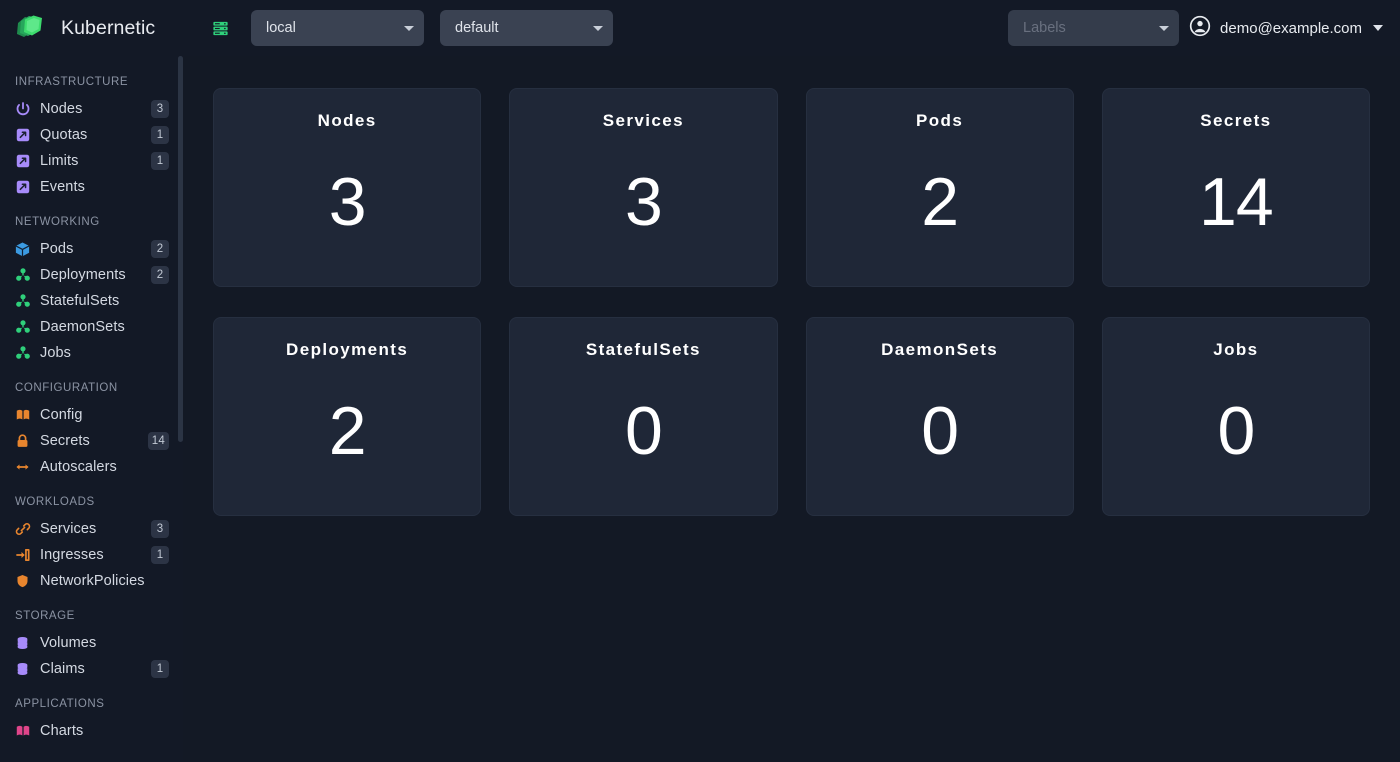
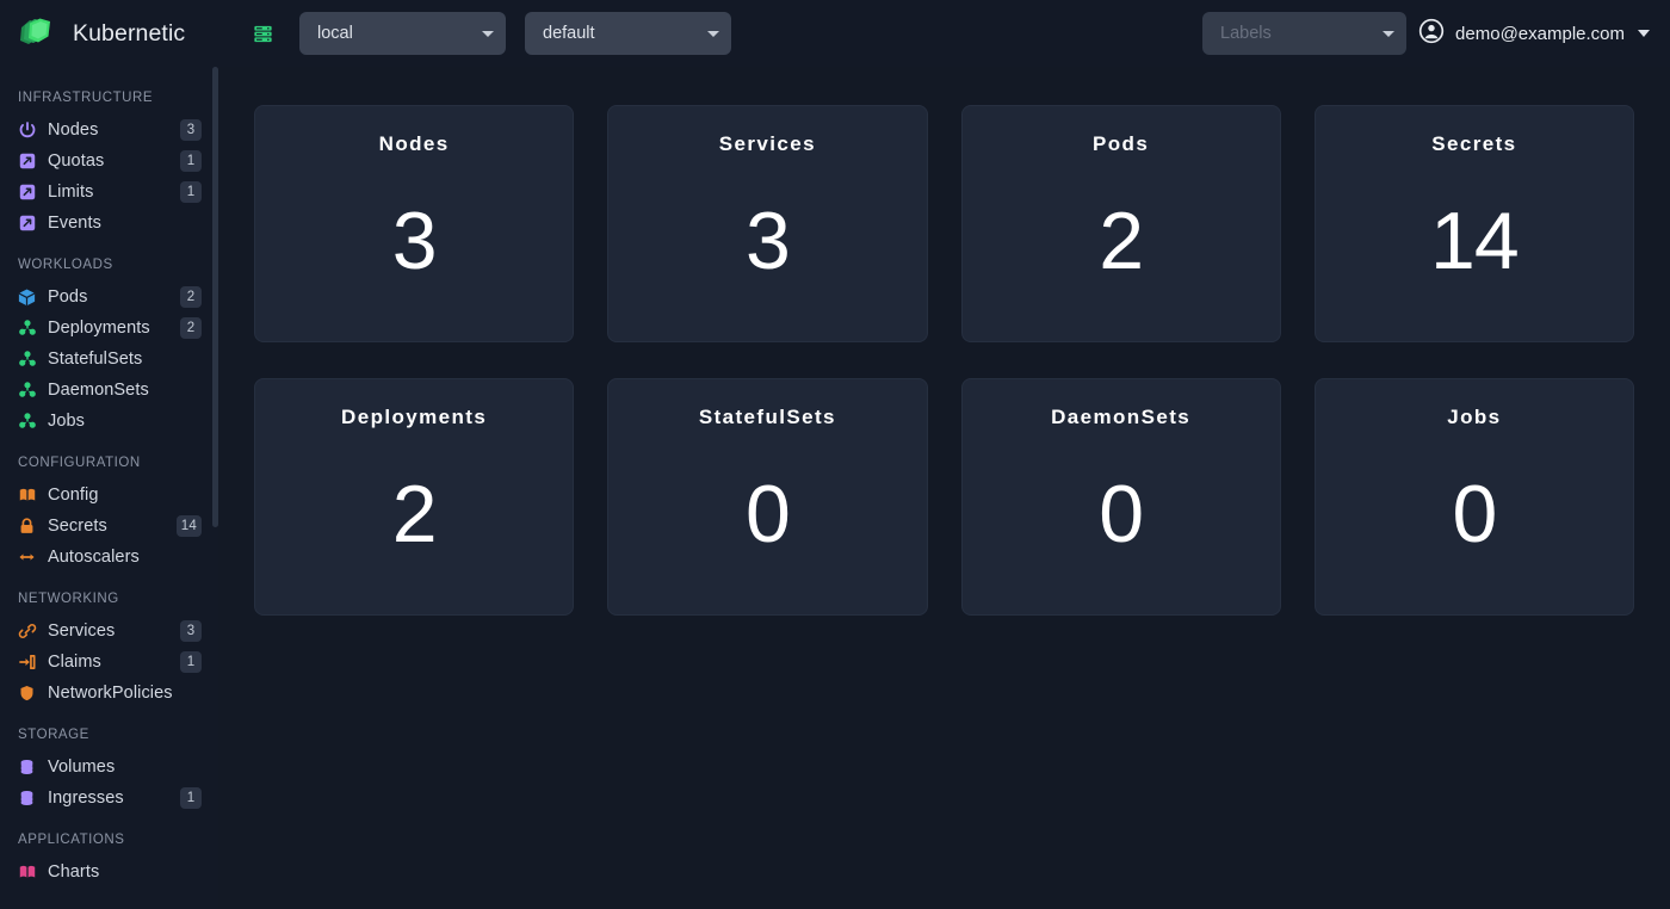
  Kubernetic
  local
  default
  Labels
  demo@example.com
  INFRASTRUCTURE
  Nodes
  3
  Quotas
  1
  Limits
  1
  Events
- NETWORKING
+ WORKLOADS
  Pods
  2
  Deployments
  2
  StatefulSets
  DaemonSets
  Jobs
  CONFIGURATION
  Config
  Secrets
  14
  Autoscalers
- WORKLOADS
+ NETWORKING
  Services
  3
- Ingresses
+ Claims
  1
  NetworkPolicies
  STORAGE
  Volumes
- Claims
+ Ingresses
  1
  APPLICATIONS
  Charts
  Nodes
  3
  Services
  3
  Pods
  2
  Secrets
  14
  Deployments
  2
  StatefulSets
  0
  DaemonSets
  0
  Jobs
  0
